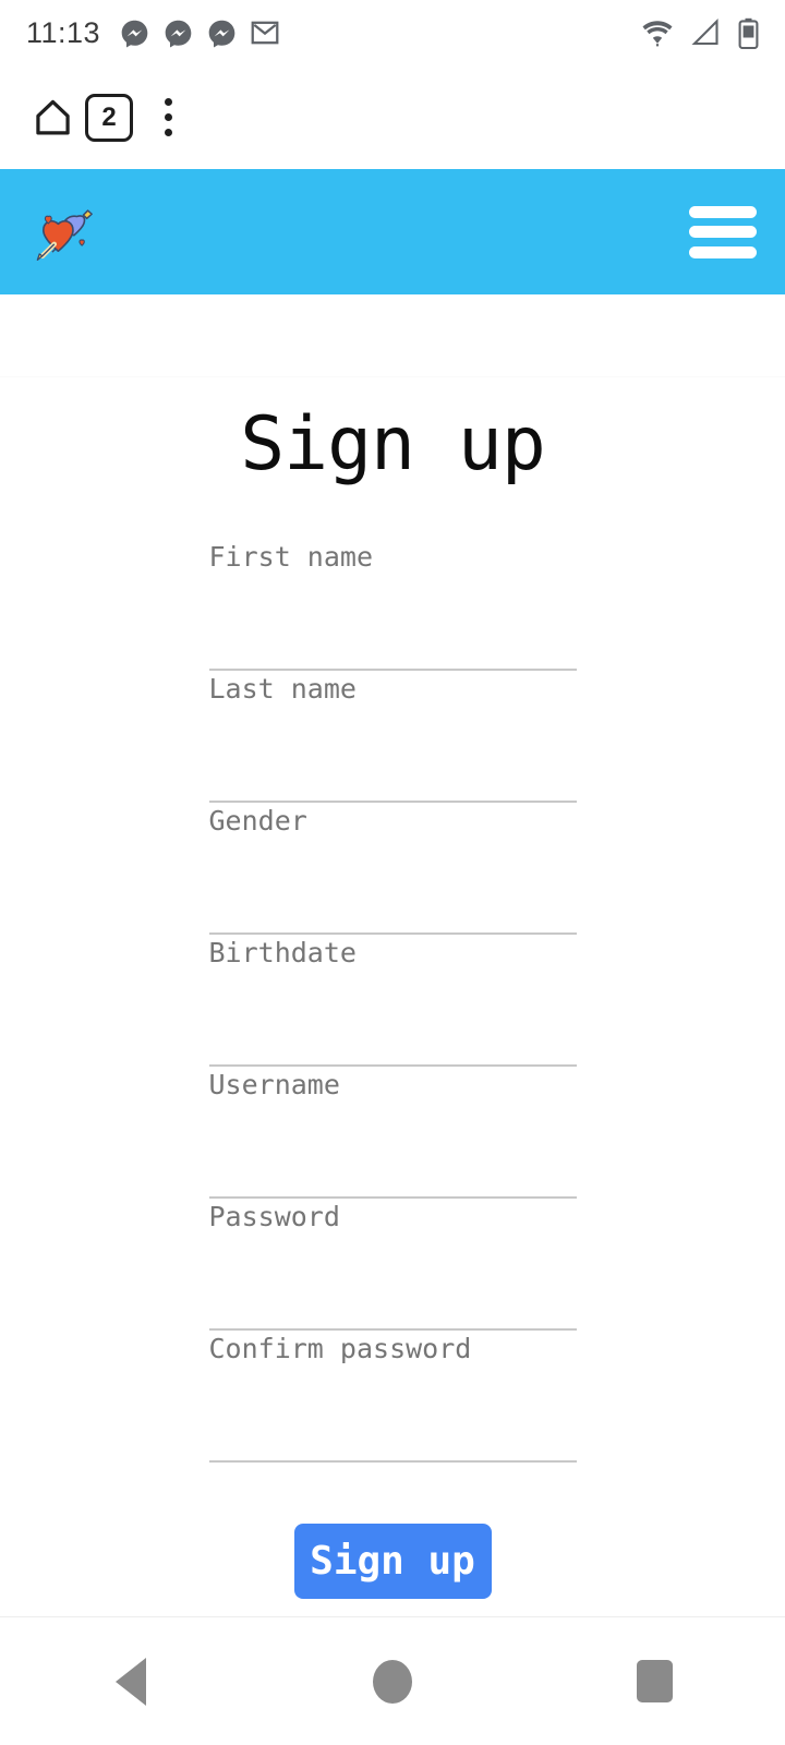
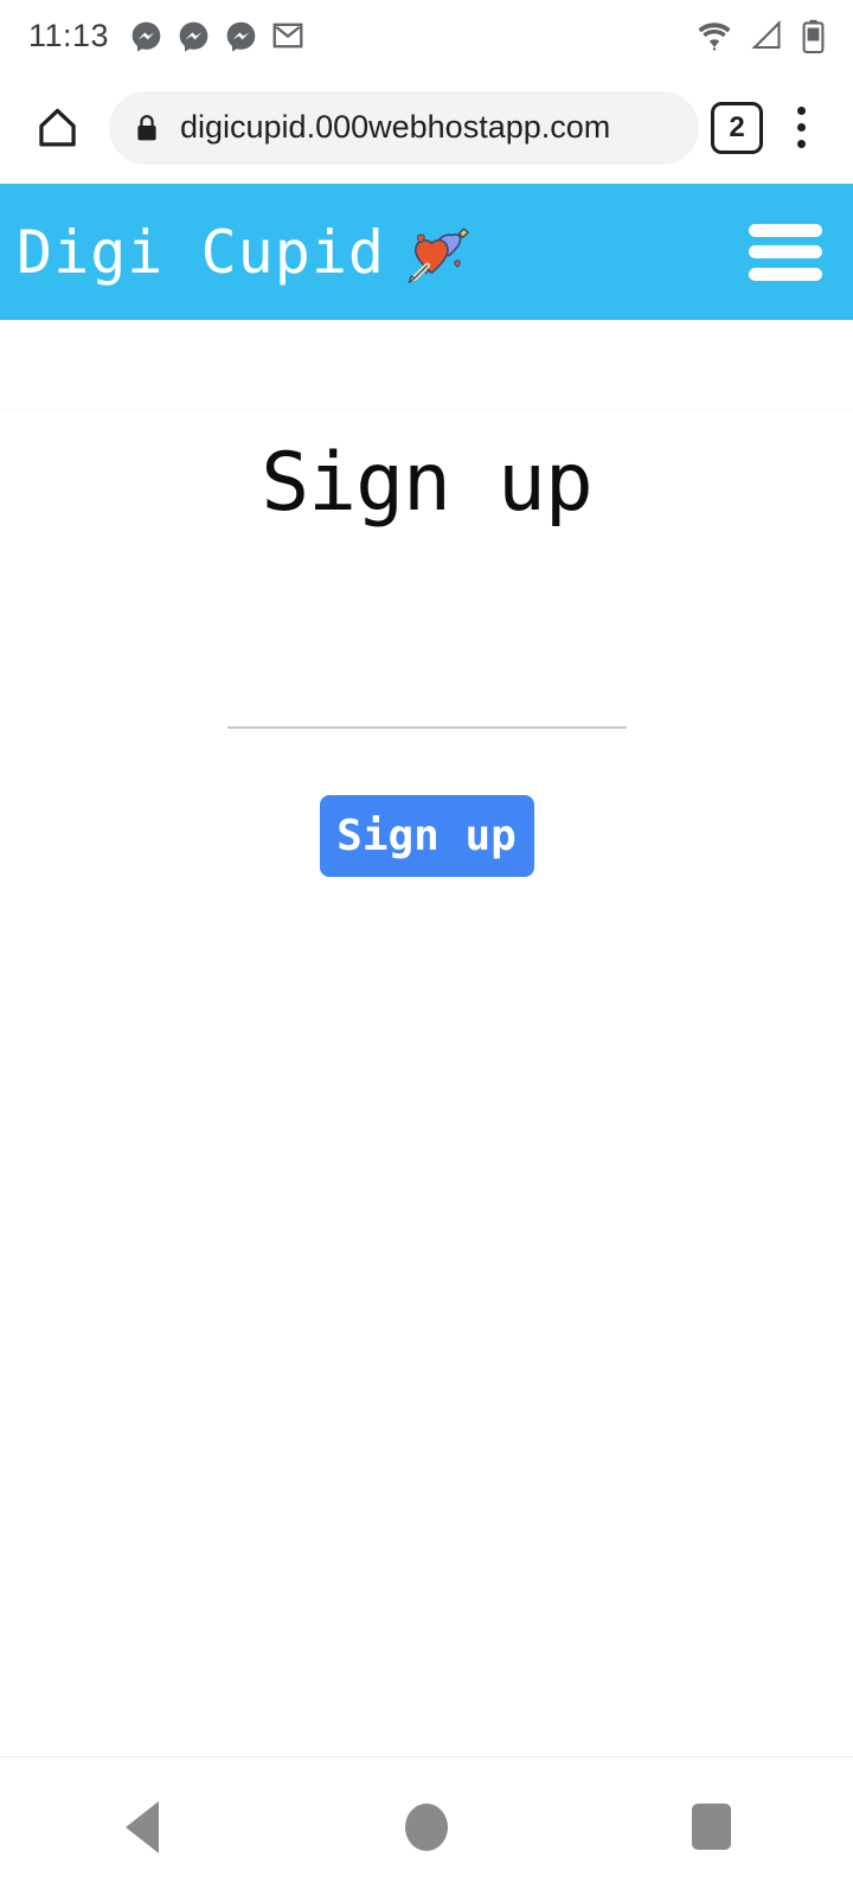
  11:13
+ digicupid.000webhostapp.com
  2
+ Digi Cupid
  Sign up
- First name
- Last name
- Gender
- Birthdate
- Username
- Password
- Confirm password
  Sign up
